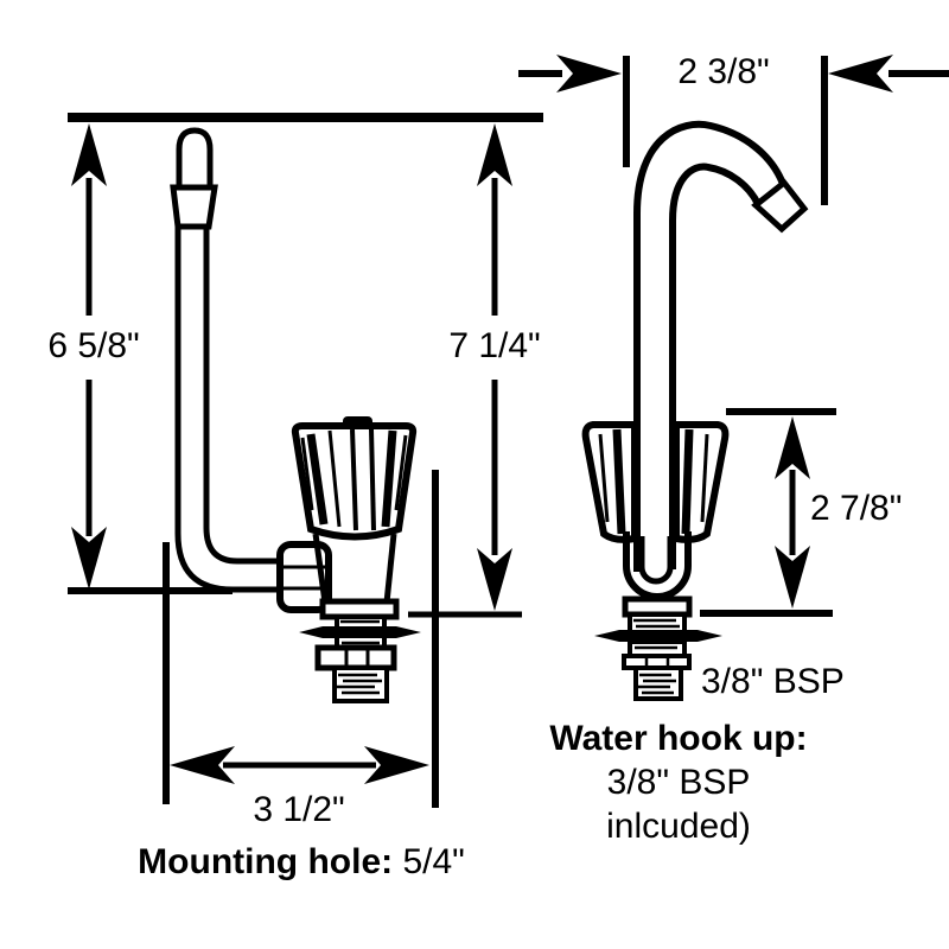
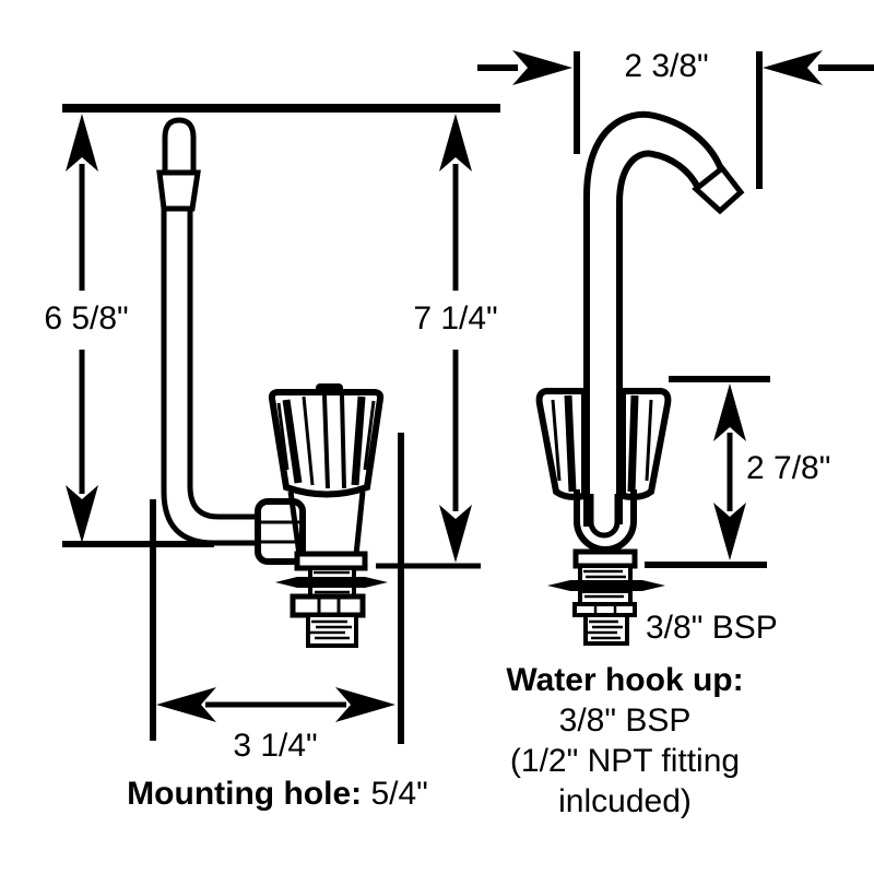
  2 3/8"
  6 5/8"
  7 1/4"
  2 7/8"
  3/8" BSP
- 3 1/2"
+ 3 1/4"
  Mounting hole: 5/4"
  Water hook up:
  3/8" BSP
+ (1/2" NPT fitting
  inlcuded)
